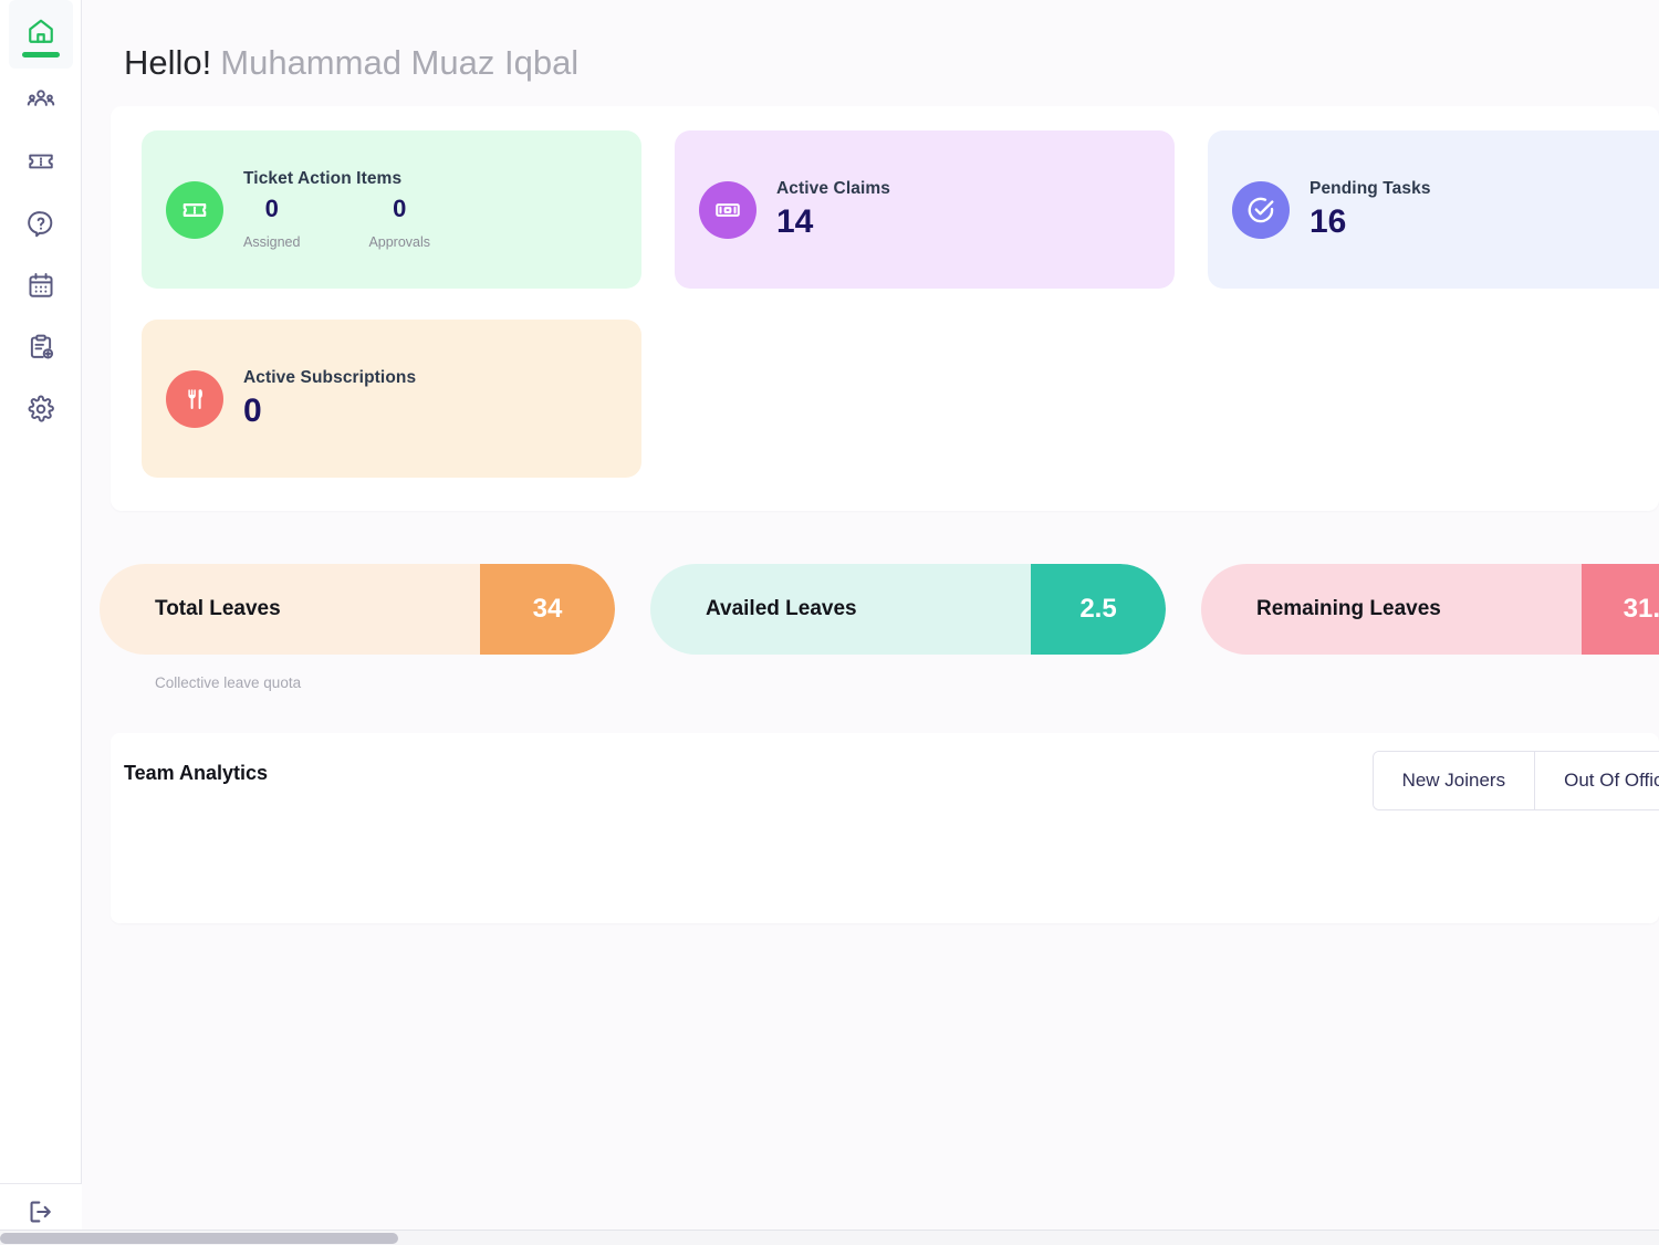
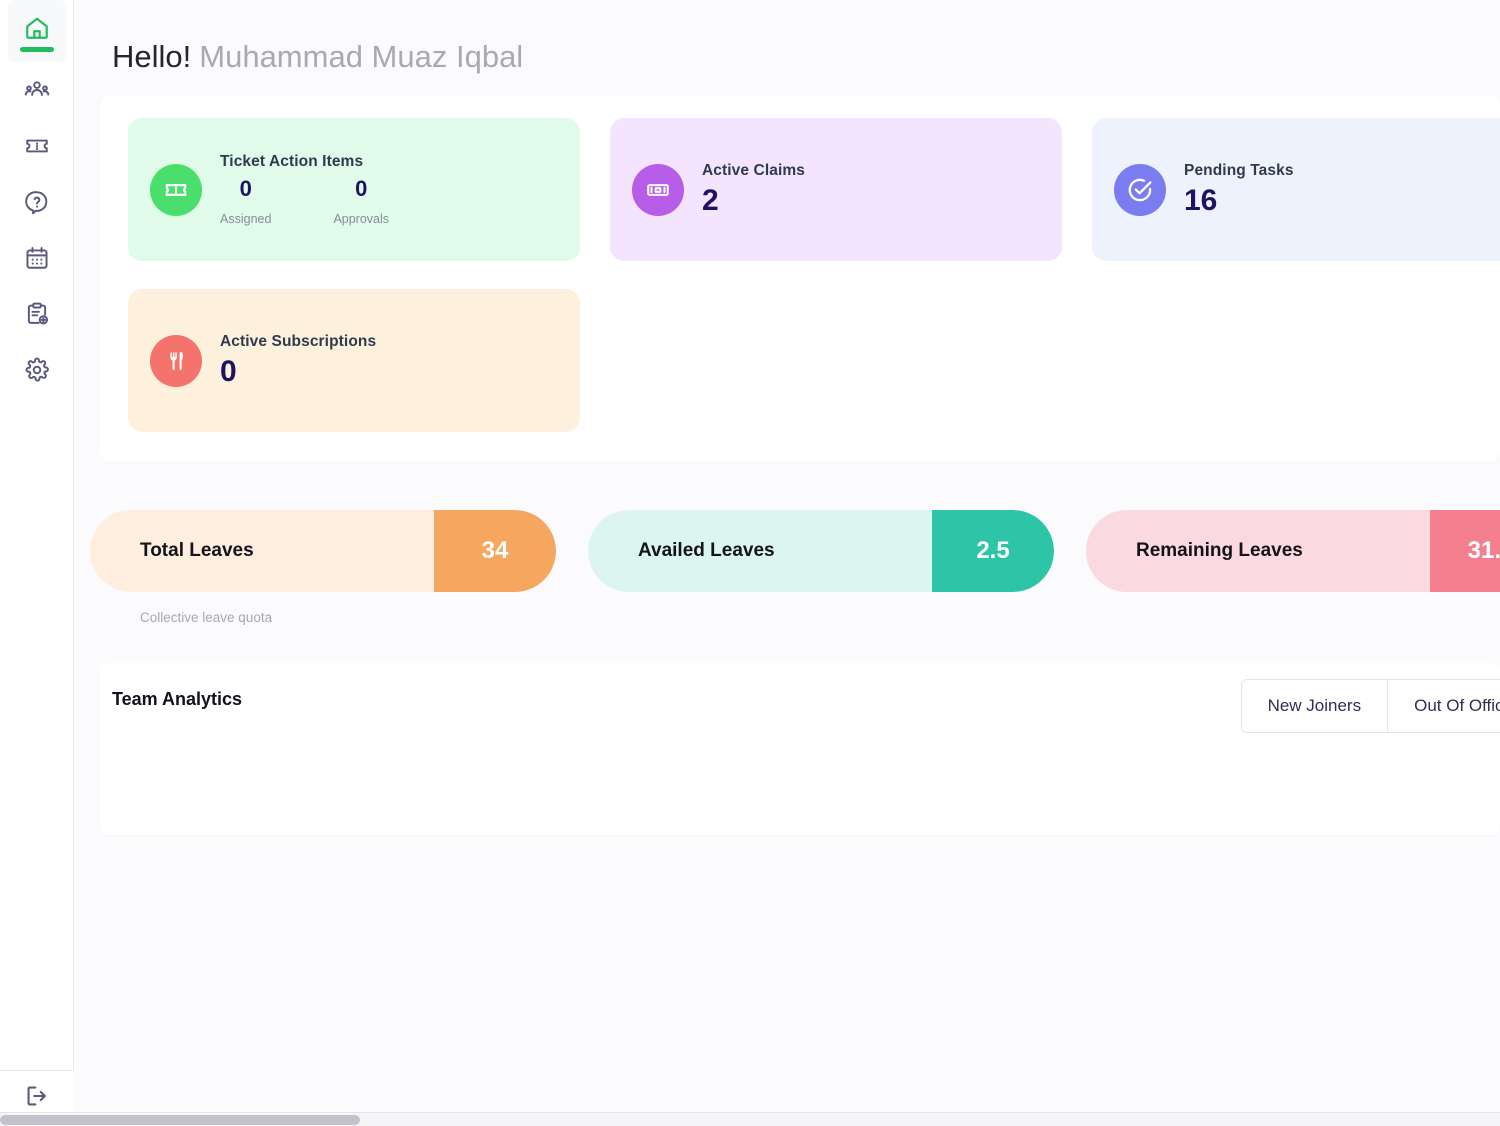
  Hello! Muhammad Muaz Iqbal
  Ticket Action Items
  0
  Assigned
  0
  Approvals
  Active Claims
- 14
+ 2
  Pending Tasks
  16
  Active Subscriptions
  0
  Total Leaves
  34
  Collective leave quota
  Availed Leaves
  2.5
  Remaining Leaves
  31.
  Team Analytics
  New Joiners
  Out Of Offic
